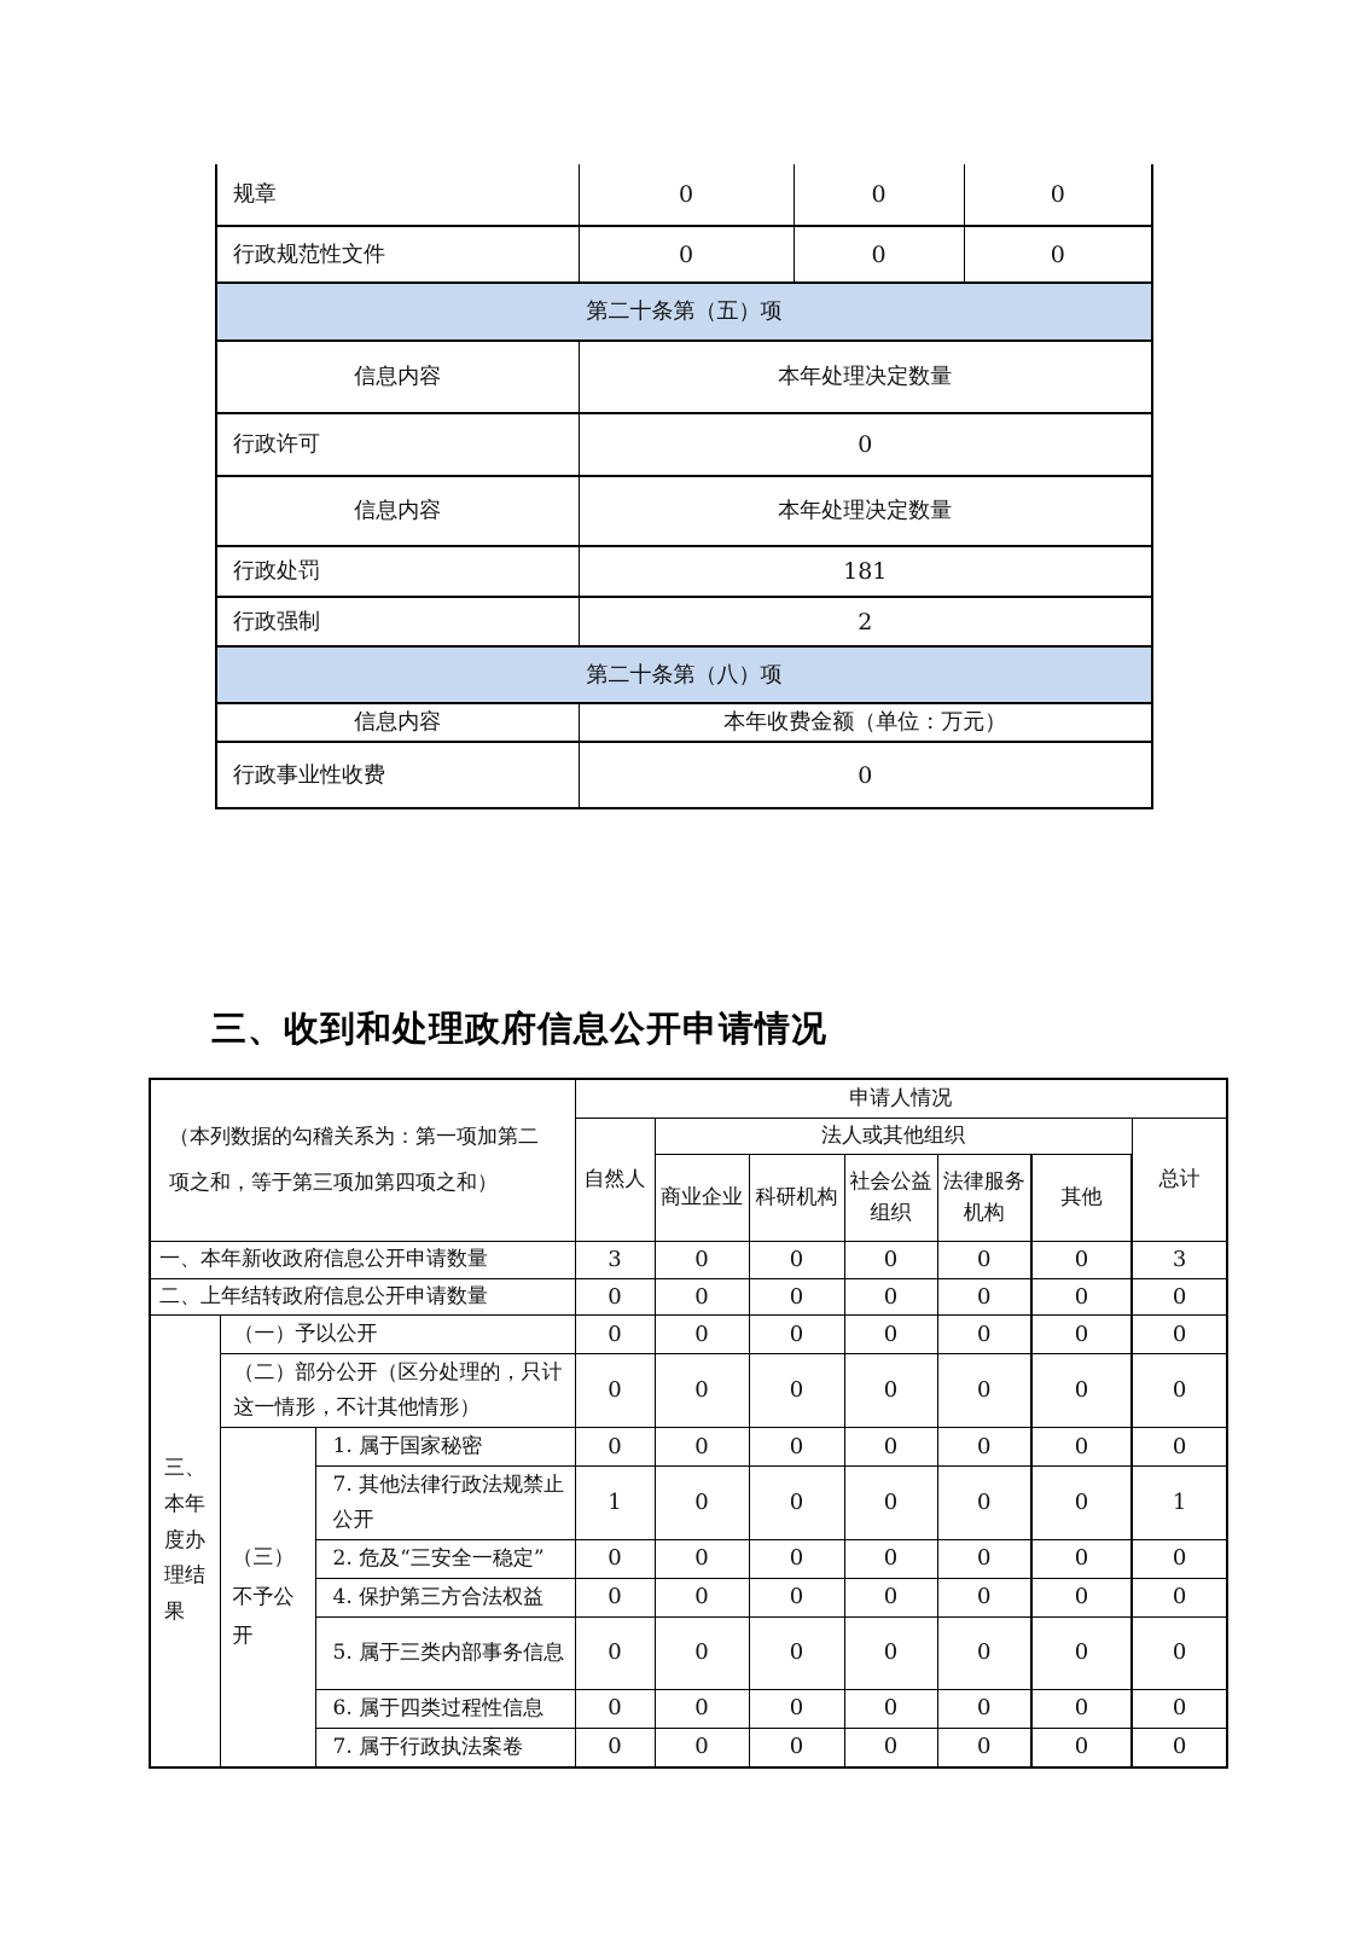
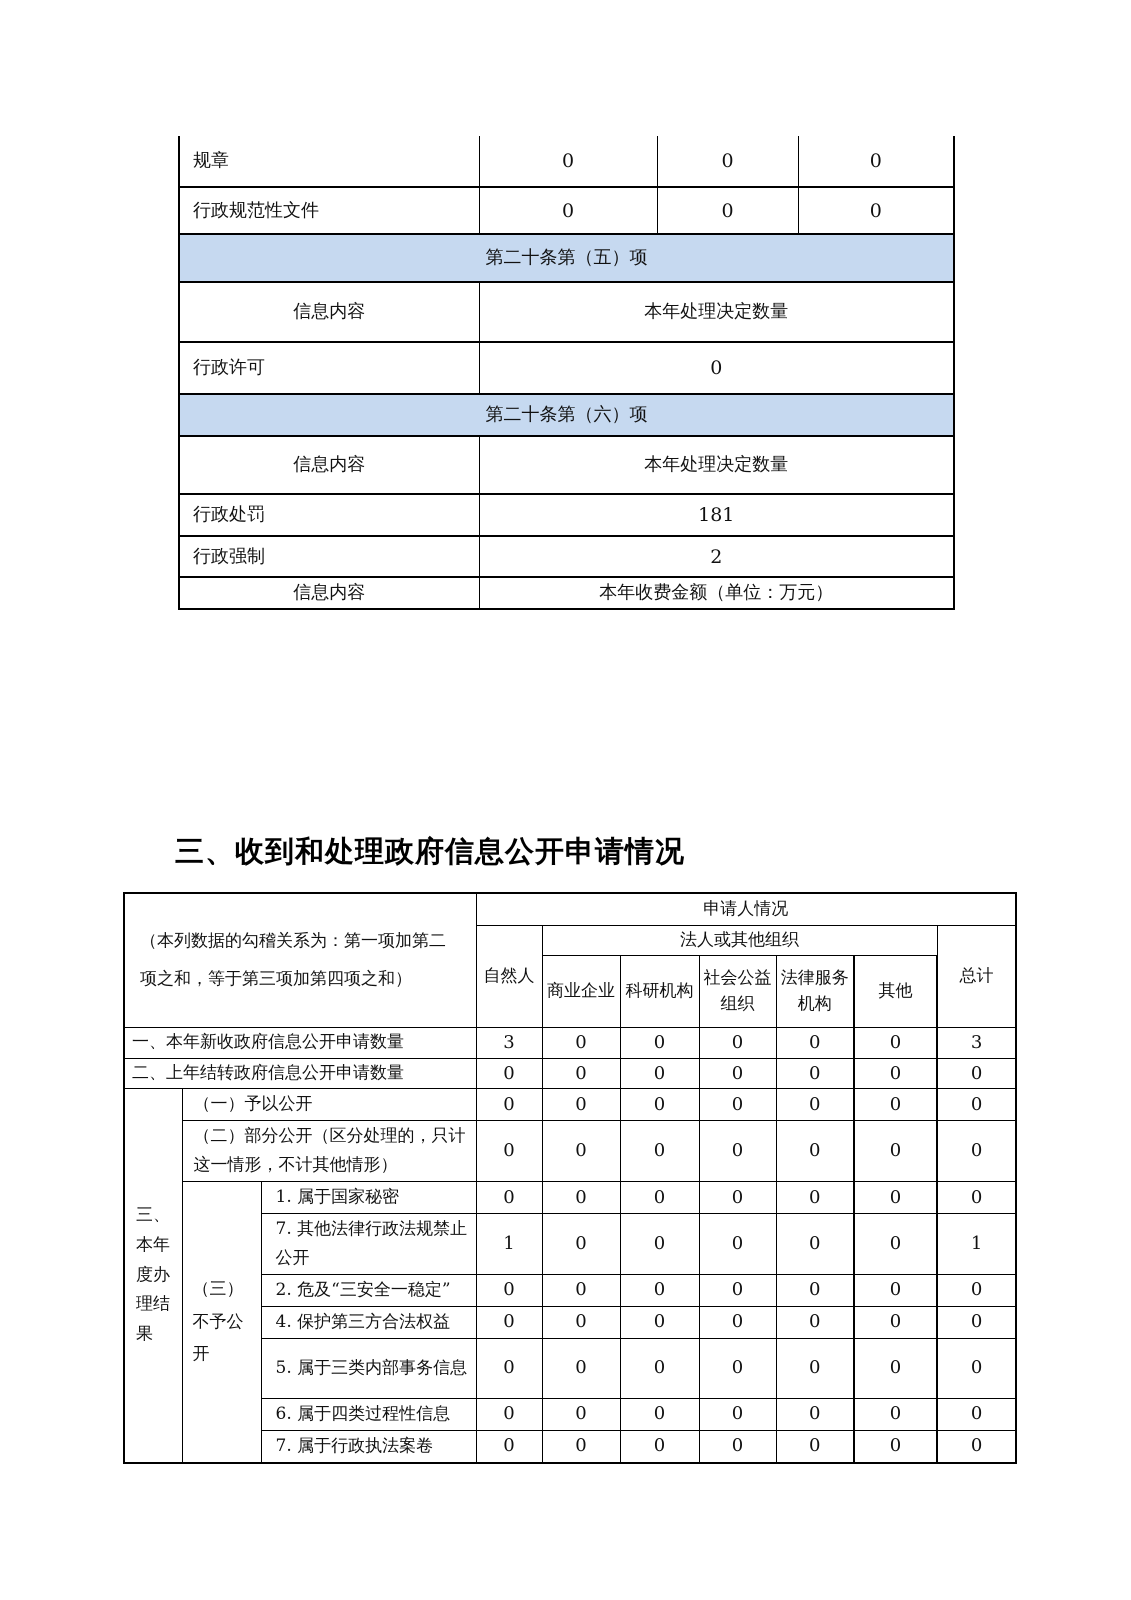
  规章	0	0	0
  行政规范性文件	0	0	0
  第二十条第（五）项
  信息内容	本年处理决定数量
  行政许可	0
+ 第二十条第（六）项
  信息内容	本年处理决定数量
  行政处罚	181
  行政强制	2
- 第二十条第（八）项
  信息内容	本年收费金额（单位：万元）
- 行政事业性收费	0
  三、收到和处理政府信息公开申请情况
  （本列数据的勾稽关系为：第一项加第二项之和，等于第三项加第四项之和）	申请人情况
  自然人	法人或其他组织	总计
  商业企业	科研机构	社会公益组织	法律服务机构	其他
  一、本年新收政府信息公开申请数量	3	0	0	0	0	0	3
  二、上年结转政府信息公开申请数量	0	0	0	0	0	0	0
  三、本年度办理结果	（一）予以公开	0	0	0	0	0	0	0
  （二）部分公开（区分处理的，只计这一情形，不计其他情形）	0	0	0	0	0	0	0
  （三）不予公开	1. 属于国家秘密	0	0	0	0	0	0	0
  7. 其他法律行政法规禁止公开	1	0	0	0	0	0	1
  2. 危及“三安全一稳定”	0	0	0	0	0	0	0
  4. 保护第三方合法权益	0	0	0	0	0	0	0
  5. 属于三类内部事务信息	0	0	0	0	0	0	0
  6. 属于四类过程性信息	0	0	0	0	0	0	0
  7. 属于行政执法案卷	0	0	0	0	0	0	0
